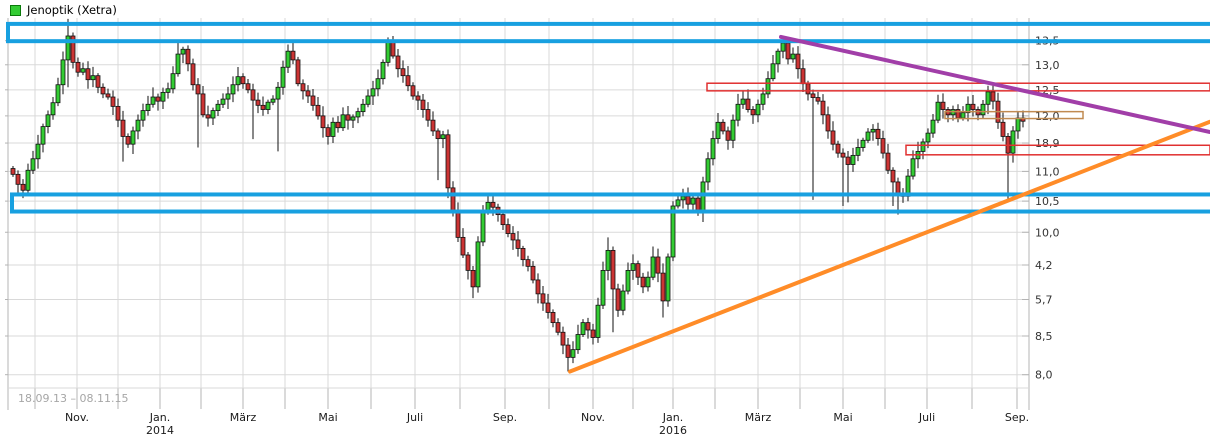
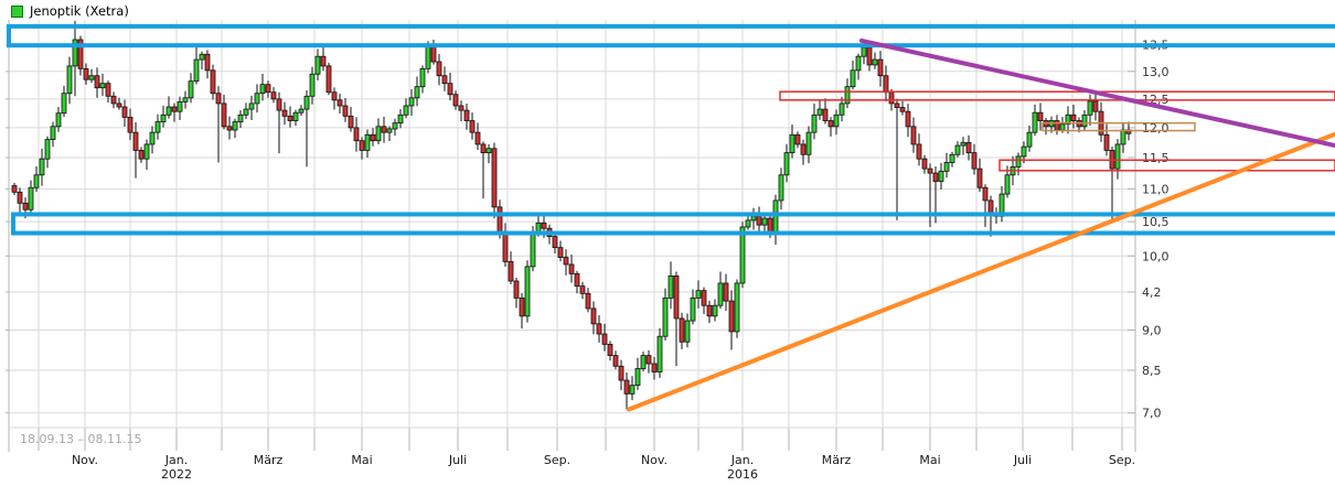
  13,0
  12,0
- 18,9
+ 11,5
  11,0
  10,5
  10,0
  4,2
- 5,7
+ 9,0
  8,5
- 8,0
+ 7,0
  Nov.
  Jan.
  März
  Mai
  Juli
  Sep.
  Nov.
  Jan.
  März
  Mai
  Juli
  Sep.
- 2014
+ 2022
  2016
  Jenoptik (Xetra)
  18.09.13 – 08.11.15
